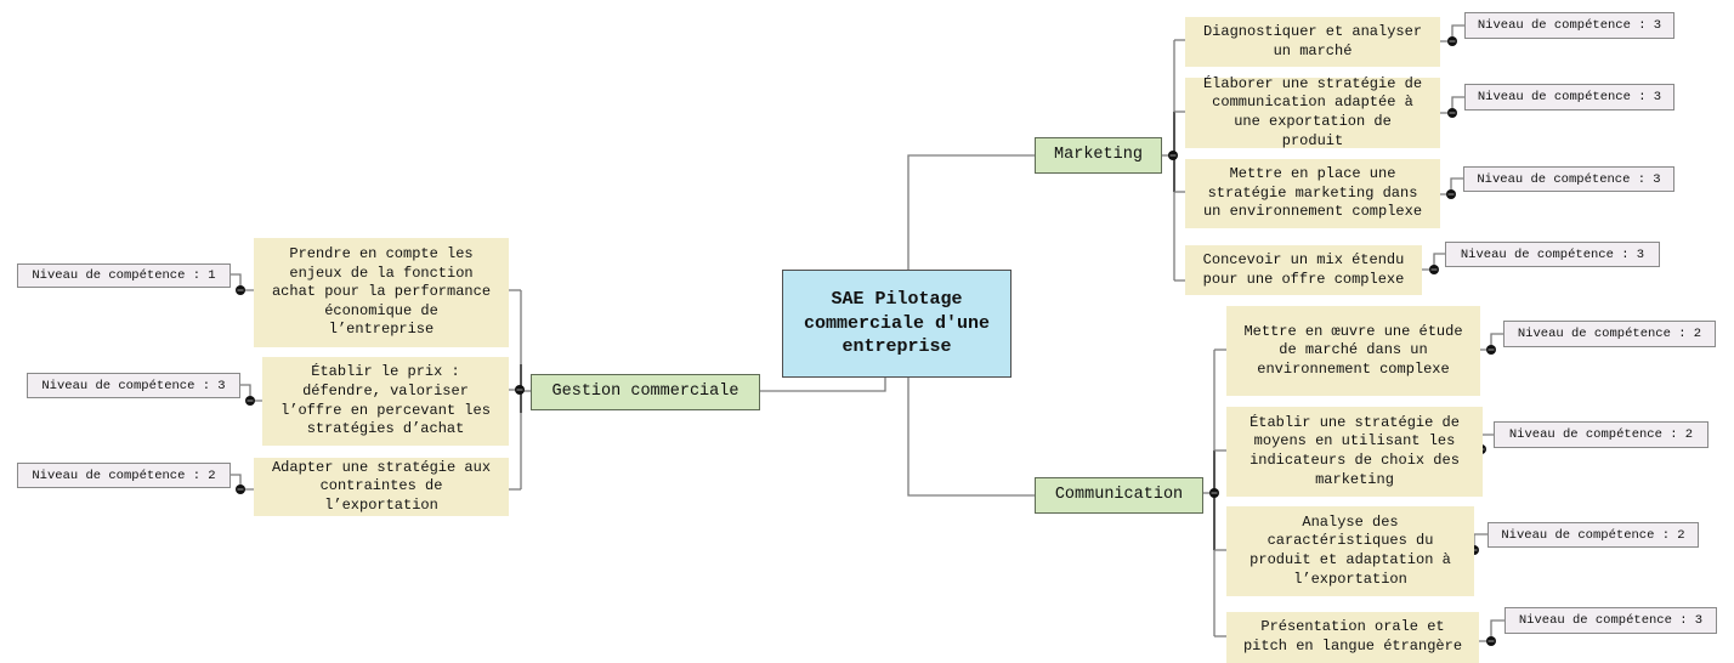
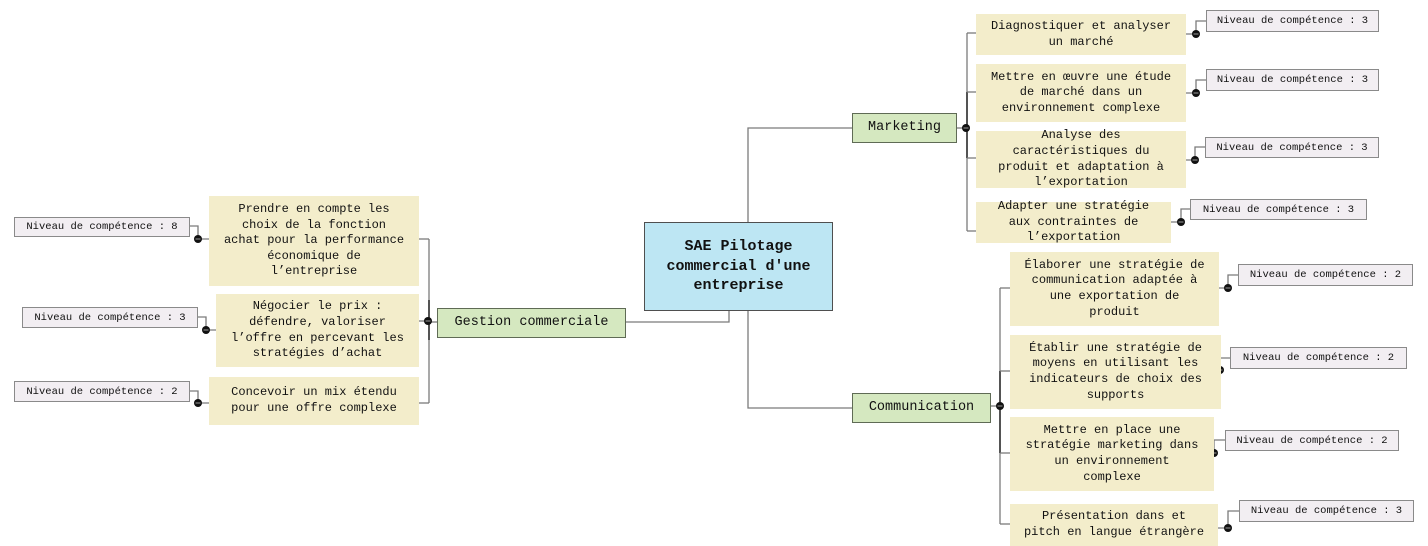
- SAE Pilotage commerciale d'une entreprise
+ SAE Pilotage commercial d'une entreprise
  Gestion commerciale
  Marketing
  Communication
- Prendre en compte les enjeux de la fonction achat pour la performance économique de l’entreprise
+ Prendre en compte les choix de la fonction achat pour la performance économique de l’entreprise
- Établir le prix : défendre, valoriser l’offre en percevant les stratégies d’achat
+ Négocier le prix : défendre, valoriser l’offre en percevant les stratégies d’achat
- Adapter une stratégie aux contraintes de l’exportation
+ Concevoir un mix étendu pour une offre complexe
- Niveau de compétence : 1
+ Niveau de compétence : 8
  Niveau de compétence : 3
  Niveau de compétence : 2
  Diagnostiquer et analyser un marché
- Élaborer une stratégie de communication adaptée à une exportation de produit
+ Mettre en œuvre une étude de marché dans un environnement complexe
- Mettre en place une stratégie marketing dans un environnement complexe
+ Analyse des caractéristiques du produit et adaptation à l’exportation
- Concevoir un mix étendu pour une offre complexe
+ Adapter une stratégie aux contraintes de l’exportation
  Niveau de compétence : 3
  Niveau de compétence : 3
  Niveau de compétence : 3
  Niveau de compétence : 3
- Mettre en œuvre une étude de marché dans un environnement complexe
+ Élaborer une stratégie de communication adaptée à une exportation de produit
- Établir une stratégie de moyens en utilisant les indicateurs de choix des marketing
+ Établir une stratégie de moyens en utilisant les indicateurs de choix des supports
- Analyse des caractéristiques du produit et adaptation à l’exportation
+ Mettre en place une stratégie marketing dans un environnement complexe
- Présentation orale et pitch en langue étrangère
+ Présentation dans et pitch en langue étrangère
  Niveau de compétence : 2
  Niveau de compétence : 2
  Niveau de compétence : 2
  Niveau de compétence : 3
